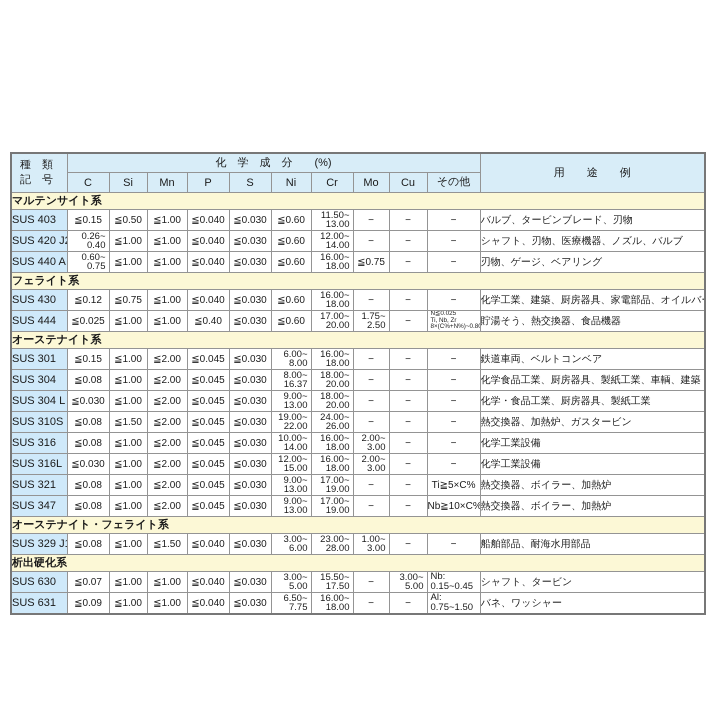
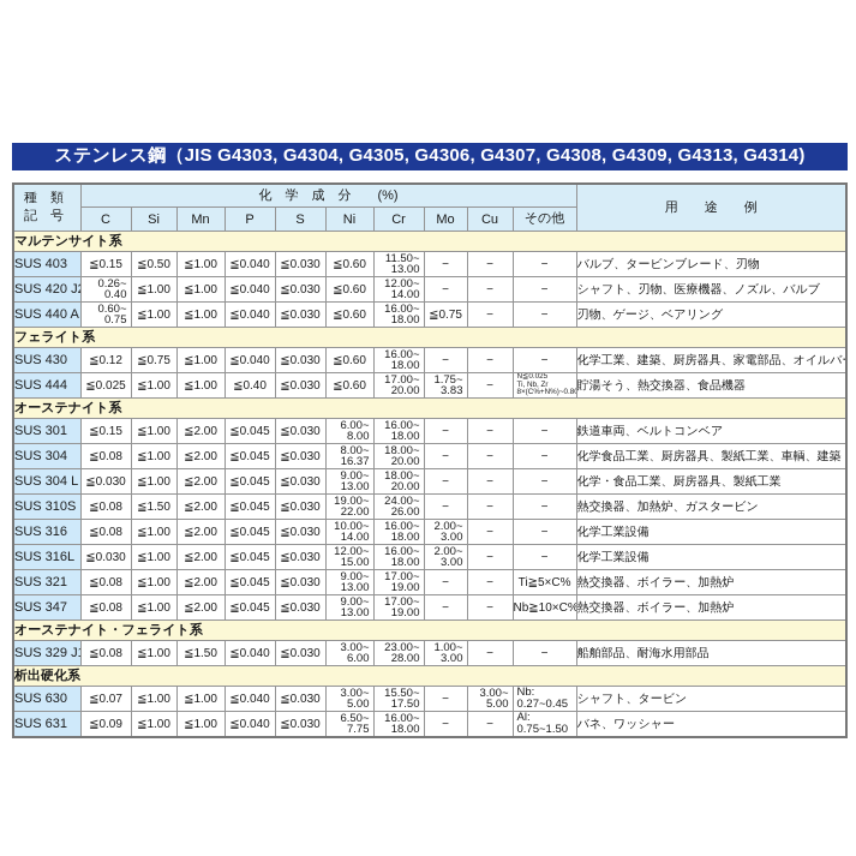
+ ステンレス鋼（JIS G4303, G4304, G4305, G4306, G4307, G4308, G4309, G4313, G4314)
  種 類 記 号	化 学 成 分 (%)	用 途 例
  C	Si	Mn	P	S	Ni	Cr	Mo	Cu	その他
  マルテンサイト系
  SUS 403	≦0.15	≦0.50	≦1.00	≦0.040	≦0.030	≦0.60	11.50~13.00	−	−	−	バルブ、タービンブレード、刃物
  SUS 420 J	0.26~0.40	≦1.00	≦1.00	≦0.040	≦0.030	≦0.60	12.00~14.00	−	−	−	シャフト、刃物、医療機器、ノズル、バルブ
  SUS 440 A	0.60~0.75	≦1.00	≦1.00	≦0.040	≦0.030	≦0.60	16.00~18.00	≦0.75	−	−	刃物、ゲージ、ベアリング
  フェライト系
  SUS 430	≦0.12	≦0.75	≦1.00	≦0.040	≦0.030	≦0.60	16.00~18.00	−	−	−	化学工業、建築、厨房器具、家電部品、オイルバ
- SUS 444	≦0.025	≦1.00	≦1.00	≦0.40	≦0.030	≦0.60	17.00~20.00	1.75~2.50	−		貯湯そう、熱交換器、食品機器
+ SUS 444	≦0.025	≦1.00	≦1.00	≦0.40	≦0.030	≦0.60	17.00~20.00	1.75~3.83	−		貯湯そう、熱交換器、食品機器
  オーステナイト系
  SUS 301	≦0.15	≦1.00	≦2.00	≦0.045	≦0.030	6.00~8.00	16.00~18.00	−	−	−	鉄道車両、ベルトコンベア
  SUS 304	≦0.08	≦1.00	≦2.00	≦0.045	≦0.030	8.00~16.37	18.00~20.00	−	−	−	化学食品工業、厨房器具、製紙工業、車輌、建築
  SUS 304 L	≦0.030	≦1.00	≦2.00	≦0.045	≦0.030	9.00~13.00	18.00~20.00	−	−	−	化学・食品工業、厨房器具、製紙工業
  SUS 310S	≦0.08	≦1.50	≦2.00	≦0.045	≦0.030	19.00~22.00	24.00~26.00	−	−	−	熱交換器、加熱炉、ガスタービン
  SUS 316	≦0.08	≦1.00	≦2.00	≦0.045	≦0.030	10.00~14.00	16.00~18.00	2.00~3.00	−	−	化学工業設備
  SUS 316L	≦0.030	≦1.00	≦2.00	≦0.045	≦0.030	12.00~15.00	16.00~18.00	2.00~3.00	−	−	化学工業設備
  SUS 321	≦0.08	≦1.00	≦2.00	≦0.045	≦0.030	9.00~13.00	17.00~19.00	−	−	Ti≧5×C%	熱交換器、ボイラー、加熱炉
  SUS 347	≦0.08	≦1.00	≦2.00	≦0.045	≦0.030	9.00~13.00	17.00~19.00	−	−	Nb≧10×C%	熱交換器、ボイラー、加熱炉
  オーステナイト・フェライト系
  SUS 329 J	≦0.08	≦1.00	≦1.50	≦0.040	≦0.030	3.00~6.00	23.00~28.00	1.00~3.00	−	−	船舶部品、耐海水用部品
  析出硬化系
- SUS 630	≦0.07	≦1.00	≦1.00	≦0.040	≦0.030	3.00~5.00	15.50~17.50	−	3.00~5.00	Nb:0.15~0.45	シャフト、タービン
+ SUS 630	≦0.07	≦1.00	≦1.00	≦0.040	≦0.030	3.00~5.00	15.50~17.50	−	3.00~5.00	Nb:0.27~0.45	シャフト、タービン
  SUS 631	≦0.09	≦1.00	≦1.00	≦0.040	≦0.030	6.50~7.75	16.00~18.00	−	−	Al:0.75~1.50	バネ、ワッシャー
